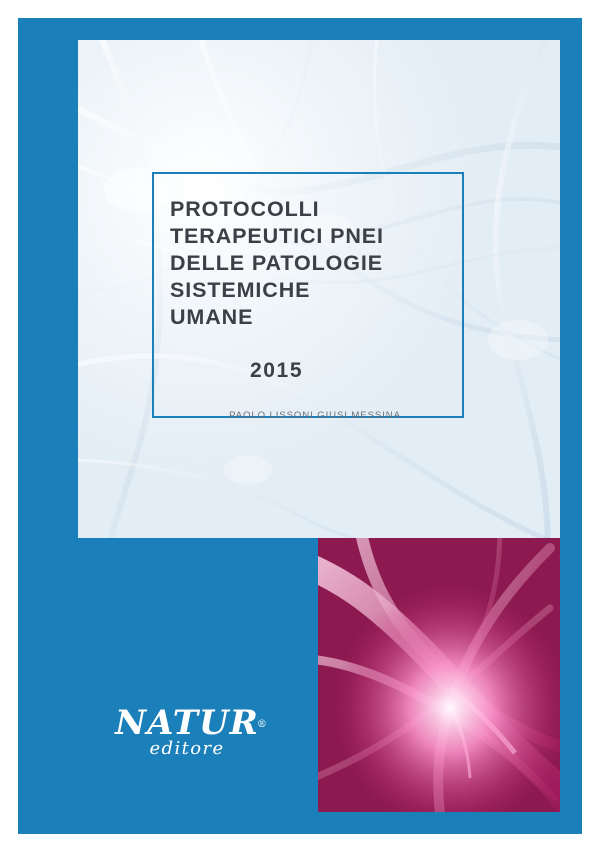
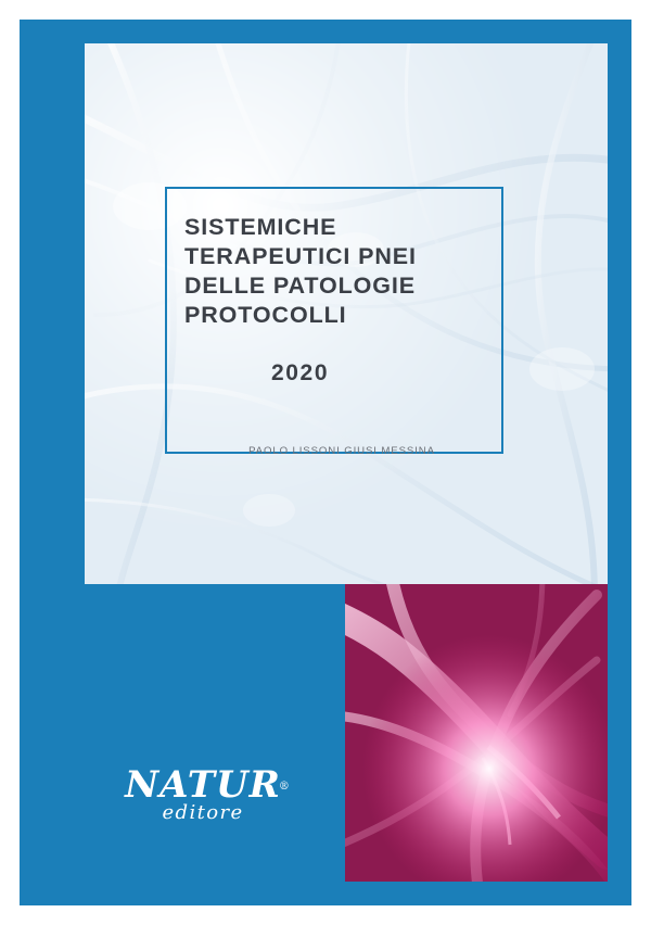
- PROTOCOLLI
+ SISTEMICHE
  TERAPEUTICI PNEI
  DELLE PATOLOGIE
- SISTEMICHE
+ PROTOCOLLI
- UMANE
- 2015
+ 2020
  PAOLO LISSONI GIUSI MESSINA
  NATUR
  ®
  editore
